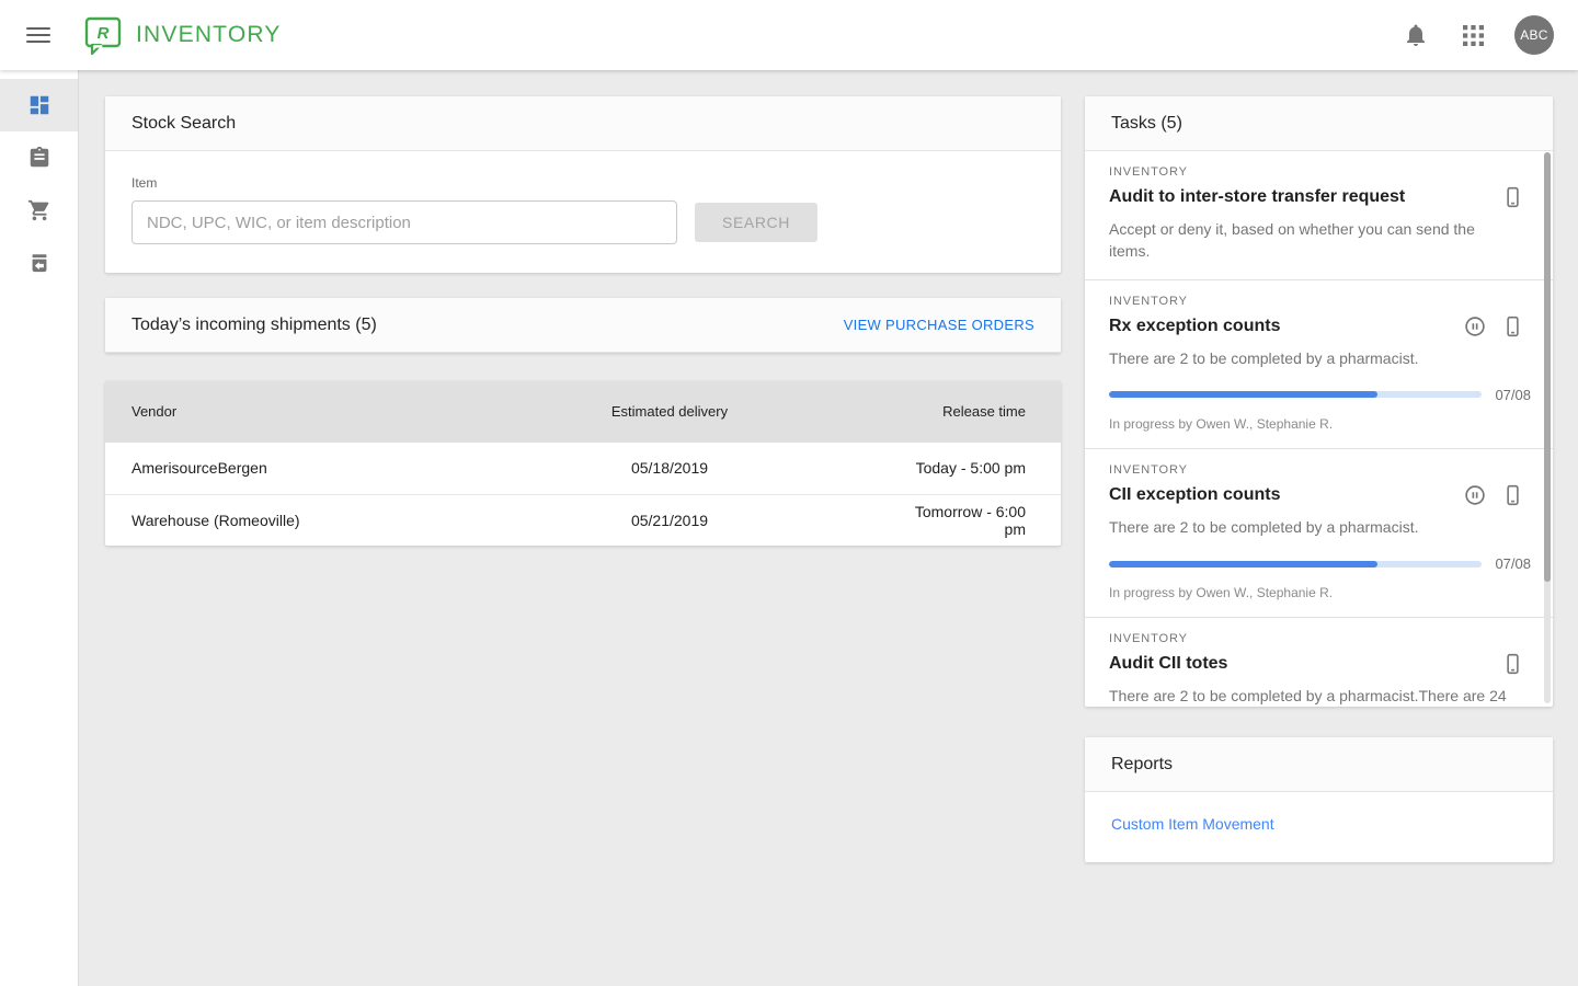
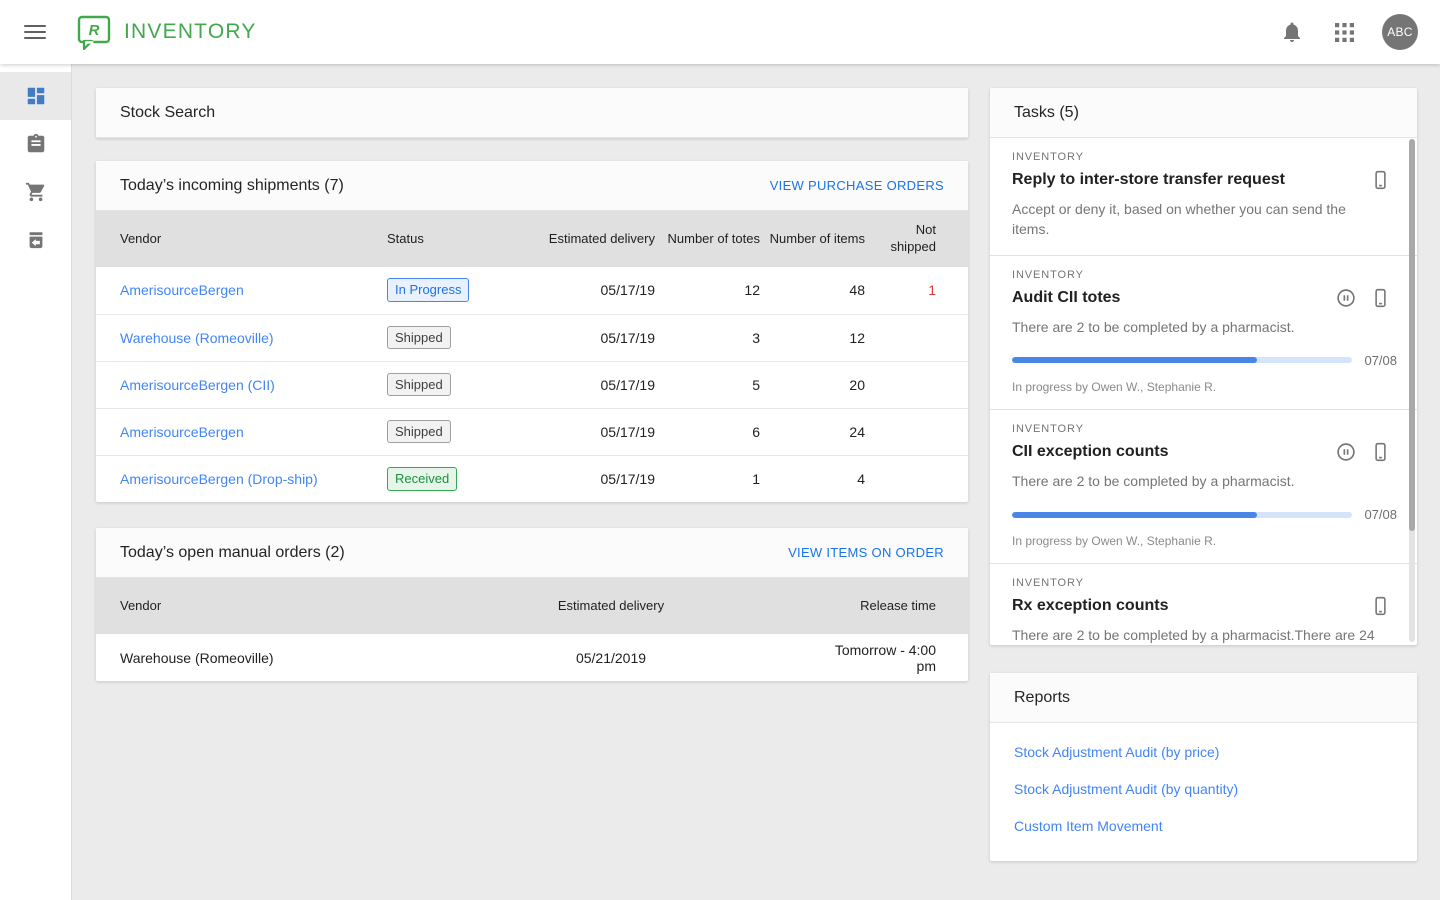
  R
  INVENTORY
  ABC
  Stock Search
- Item
- NDC, UPC, WIC, or item description
- SEARCH
- Today’s incoming shipments (5)
+ Today’s incoming shipments (7)
  VIEW PURCHASE ORDERS
+ Vendor	Status	Estimated delivery	Number of totes	Number of items	Not shipped
+ AmerisourceBergen	In Progress	05/17/19	12	48	1
+ Warehouse (Romeoville)	Shipped	05/17/19	3	12
+ AmerisourceBergen (CII)	Shipped	05/17/19	5	20
+ AmerisourceBergen	Shipped	05/17/19	6	24
+ AmerisourceBergen (Drop-ship)	Received	05/17/19	1	4
+ Today’s open manual orders (2)
+ VIEW ITEMS ON ORDER
  Vendor	Estimated delivery	Release time
- AmerisourceBergen	05/18/2019	Today - 5:00 pm
- Warehouse (Romeoville)	05/21/2019	Tomorrow - 6:00 pm
+ Warehouse (Romeoville)	05/21/2019	Tomorrow - 4:00 pm
  Tasks (5)
  INVENTORY
- Audit to inter-store transfer request
+ Reply to inter-store transfer request
  Accept or deny it, based on whether you can send the items.
  INVENTORY
- Rx exception counts
+ Audit CII totes
  There are 2 to be completed by a pharmacist.
  07/08
  In progress by Owen W., Stephanie R.
  INVENTORY
  CII exception counts
  There are 2 to be completed by a pharmacist.
  07/08
  In progress by Owen W., Stephanie R.
  INVENTORY
- Audit CII totes
+ Rx exception counts
  Reports
+ Stock Adjustment Audit (by price)
+ Stock Adjustment Audit (by quantity)
  Custom Item Movement
